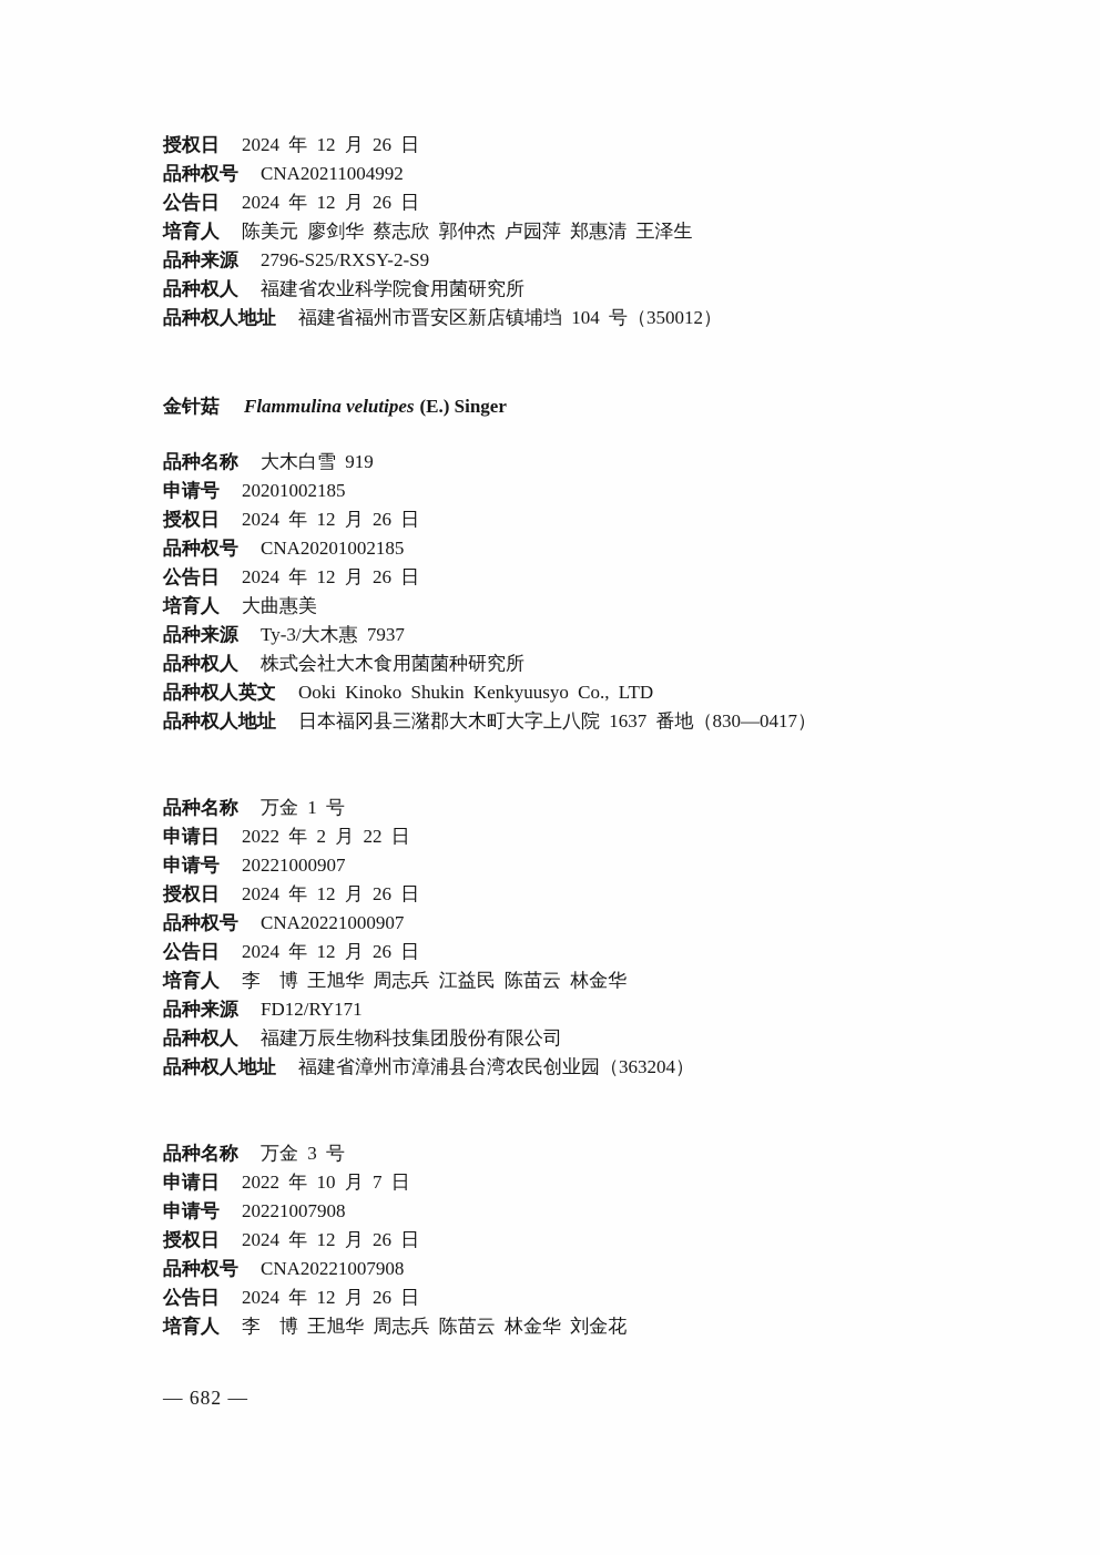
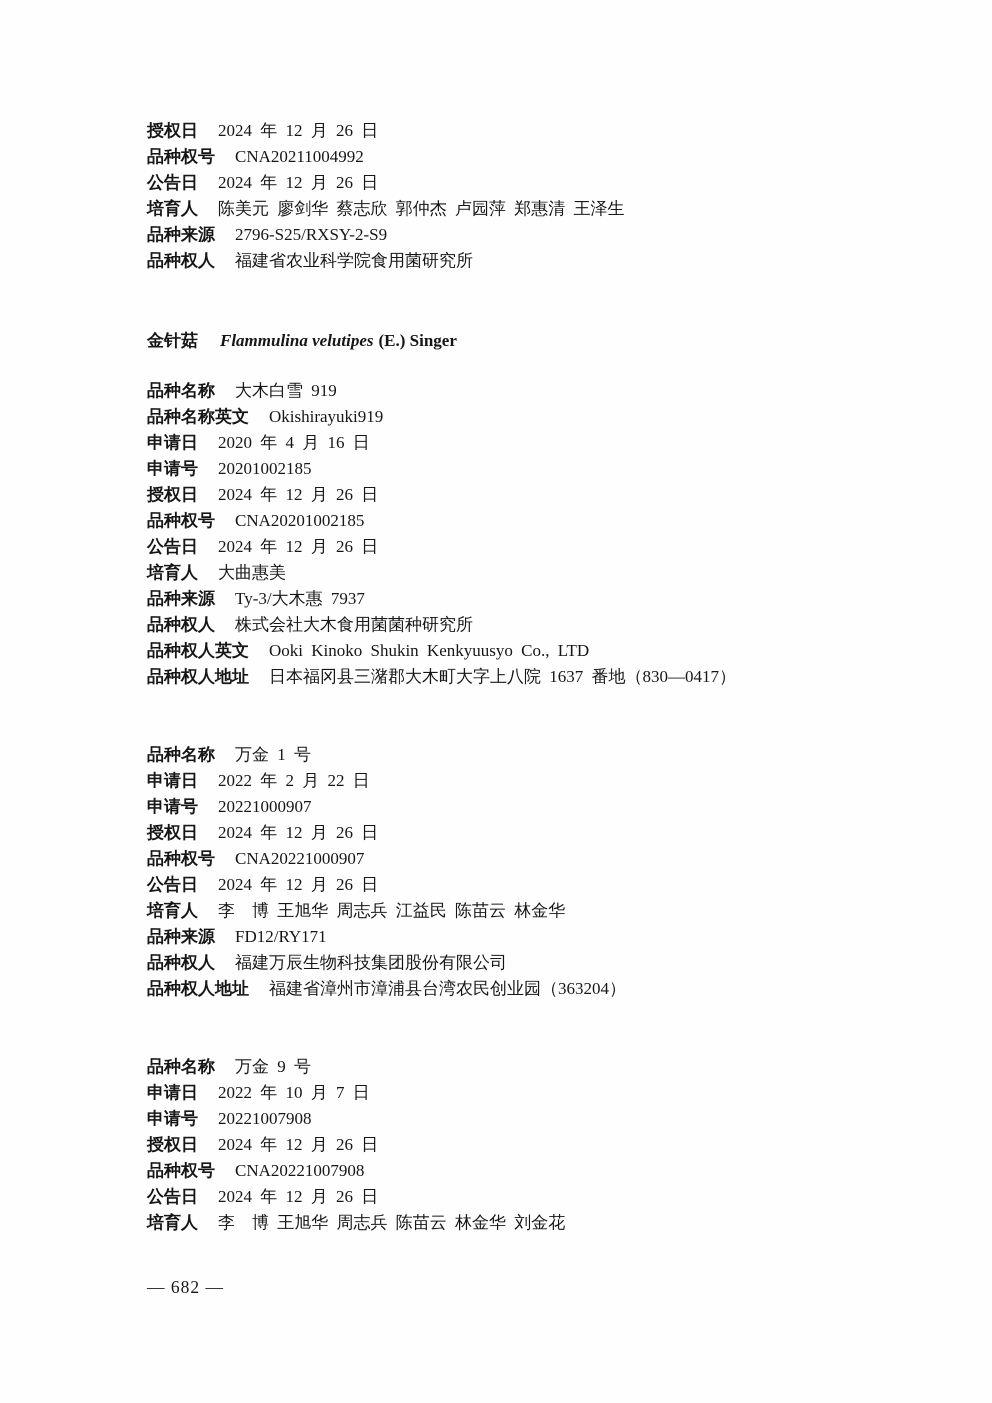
  授权日 2024 年 12 月 26 日
  品种权号 CNA20211004992
  公告日 2024 年 12 月 26 日
  培育人 陈美元 廖剑华 蔡志欣 郭仲杰 卢园萍 郑惠清 王泽生
  品种来源 2796-S25/RXSY-2-S9
  品种权人 福建省农业科学院食用菌研究所
- 品种权人地址 福建省福州市晋安区新店镇埔垱 104 号（350012）
  金针菇 Flammulina velutipes (E.) Singer
  品种名称 大木白雪 919
+ 品种名称英文 Okishirayuki919
+ 申请日 2020 年 4 月 16 日
  申请号 20201002185
  授权日 2024 年 12 月 26 日
  品种权号 CNA20201002185
  公告日 2024 年 12 月 26 日
  培育人 大曲惠美
  品种来源 Ty-3/大木惠 7937
  品种权人 株式会社大木食用菌菌种研究所
  品种权人英文 Ooki Kinoko Shukin Kenkyuusyo Co., LTD
  品种权人地址 日本福冈县三潴郡大木町大字上八院 1637 番地（830—0417）
  品种名称 万金 1 号
  申请日 2022 年 2 月 22 日
  申请号 20221000907
  授权日 2024 年 12 月 26 日
  品种权号 CNA20221000907
  公告日 2024 年 12 月 26 日
  培育人 李 博 王旭华 周志兵 江益民 陈苗云 林金华
  品种来源 FD12/RY171
  品种权人 福建万辰生物科技集团股份有限公司
  品种权人地址 福建省漳州市漳浦县台湾农民创业园（363204）
- 品种名称 万金 3 号
+ 品种名称 万金 9 号
  申请日 2022 年 10 月 7 日
  申请号 20221007908
  授权日 2024 年 12 月 26 日
  品种权号 CNA20221007908
  公告日 2024 年 12 月 26 日
  培育人 李 博 王旭华 周志兵 陈苗云 林金华 刘金花
  — 682 —
